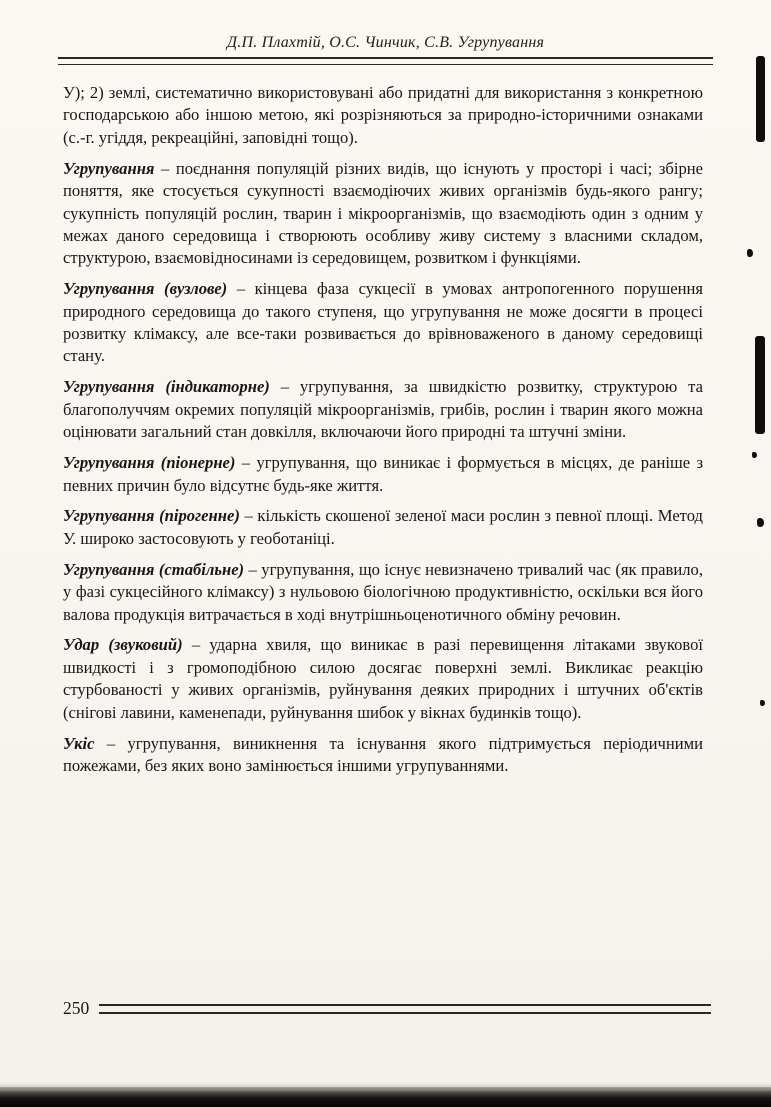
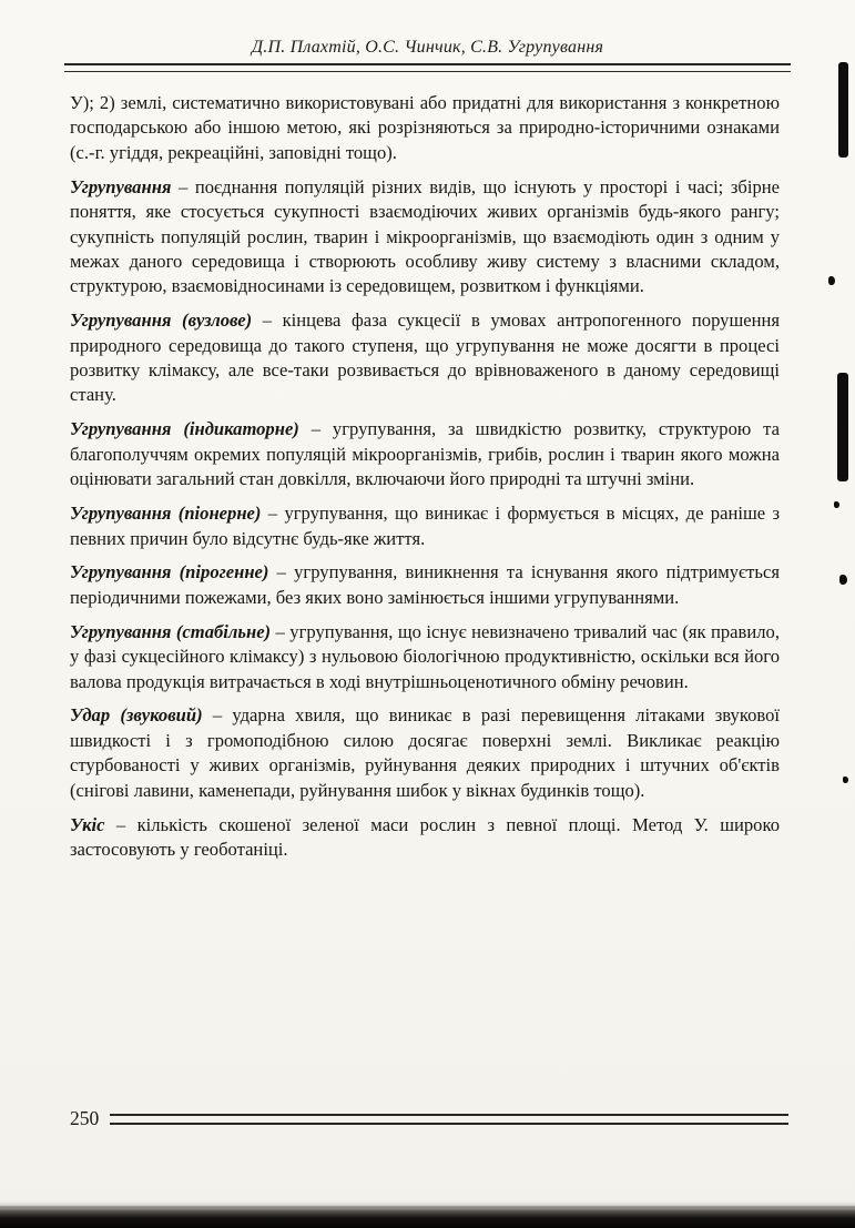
  Д.П. Плахтій, О.С. Чинчик, С.В. Угрупування
  У); 2) землі, систематично використовувані або придатні для використання з конкретною господарською або іншою метою, які розрізняються за природно-історичними ознаками (с.-г. угіддя, рекреаційні, заповідні тощо).
  Угрупування – поєднання популяцій різних видів, що існують у просторі і часі; збірне поняття, яке стосується сукупності взаємодіючих живих організмів будь-якого рангу; сукупність популяцій рослин, тварин і мікроорганізмів, що взаємодіють один з одним у межах даного середовища і створюють особливу живу систему з власними складом, структурою, взаємовідносинами із середовищем, розвитком і функціями.
  Угрупування (вузлове) – кінцева фаза сукцесії в умовах антропогенного порушення природного середовища до такого ступеня, що угрупування не може досягти в процесі розвитку клімаксу, але все-таки розвивається до врівноваженого в даному середовищі стану.
  Угрупування (індикаторне) – угрупування, за швидкістю розвитку, структурою та благополуччям окремих популяцій мікроорганізмів, грибів, рослин і тварин якого можна оцінювати загальний стан довкілля, включаючи його природні та штучні зміни.
  Угрупування (піонерне) – угрупування, що виникає і формується в місцях, де раніше з певних причин було відсутнє будь-яке життя.
- Угрупування (пірогенне) – кількість скошеної зеленої маси рослин з певної площі. Метод У. широко застосовують у геоботаніці.
+ Угрупування (пірогенне) – угрупування, виникнення та існування якого підтримується періодичними пожежами, без яких воно замінюється іншими угрупуваннями.
  Угрупування (стабільне) – угрупування, що існує невизначено тривалий час (як правило, у фазі сукцесійного клімаксу) з нульовою біологічною продуктивністю, оскільки вся його валова продукція витрачається в ході внутрішньоценотичного обміну речовин.
  Удар (звуковий) – ударна хвиля, що виникає в разі перевищення літаками звукової швидкості і з громоподібною силою досягає поверхні землі. Викликає реакцію стурбованості у живих організмів, руйнування деяких природних і штучних об'єктів (снігові лавини, каменепади, руйнування шибок у вікнах будинків тощо).
- Укіс – угрупування, виникнення та існування якого підтримується періодичними пожежами, без яких воно замінюється іншими угрупуваннями.
+ Укіс – кількість скошеної зеленої маси рослин з певної площі. Метод У. широко застосовують у геоботаніці.
  250
